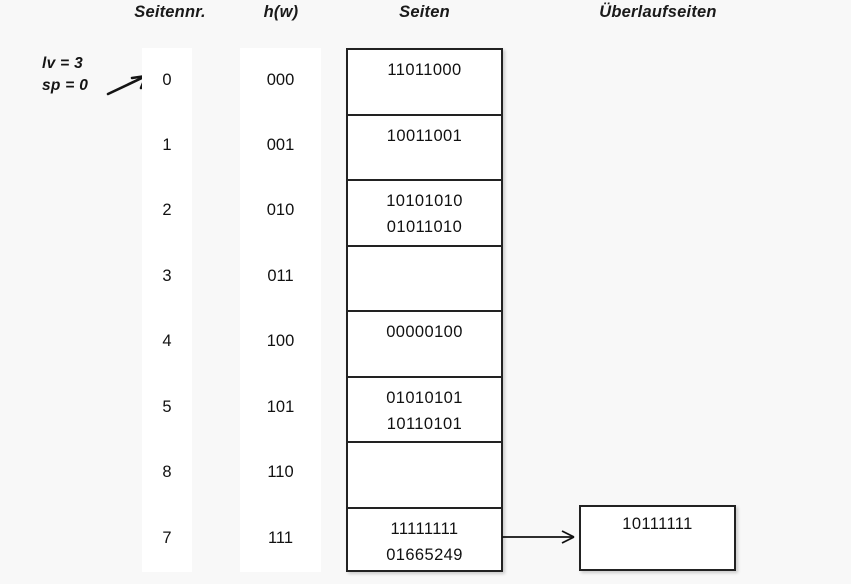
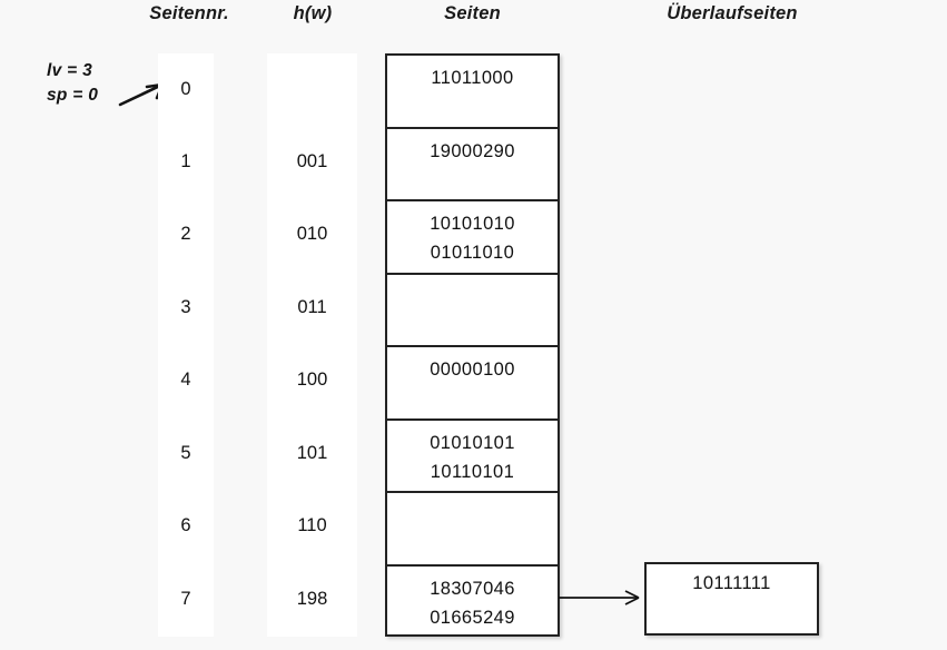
  Seitennr.
  h(w)
  Seiten
  Überlaufseiten
  lv = 3
  sp = 0
  0
  1
  2
  3
  4
  5
- 8
+ 6
  7
- 000
  001
  010
  011
  100
  101
  110
- 111
+ 198
  11011000
- 10011001
+ 19000290
  10101010
  01011010
  00000100
  01010101
  10110101
- 11111111
+ 18307046
  01665249
  10111111
